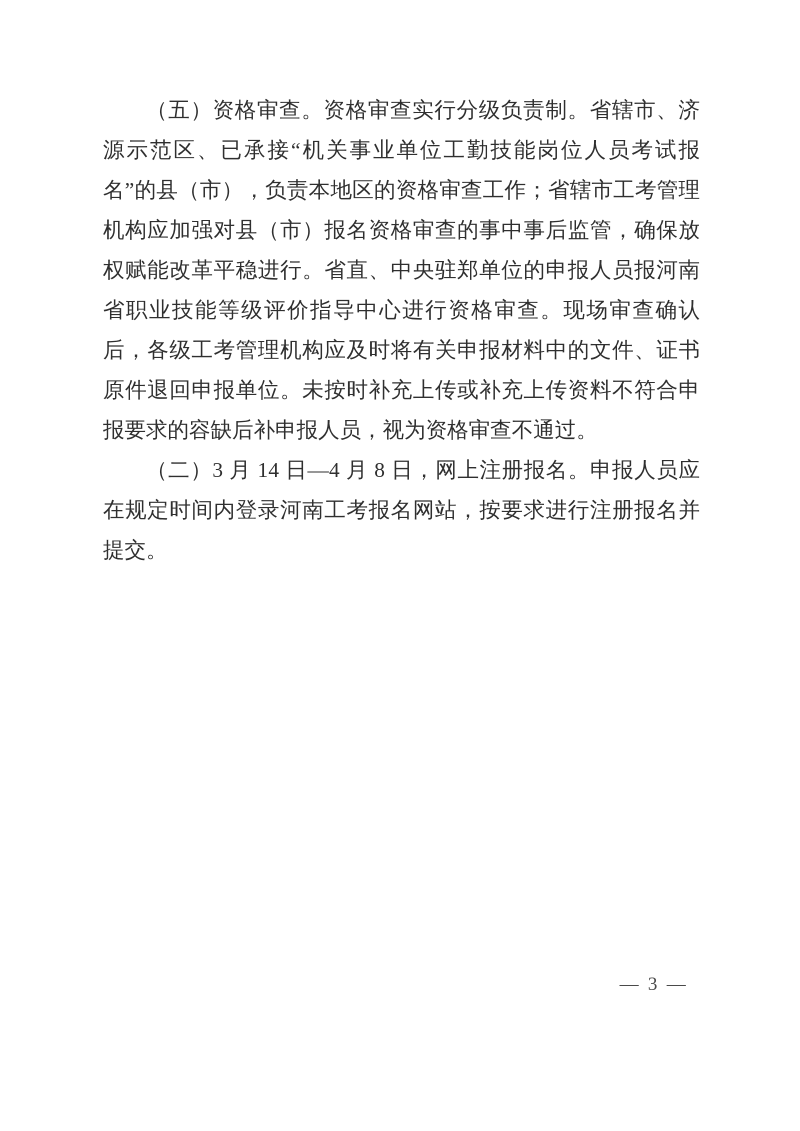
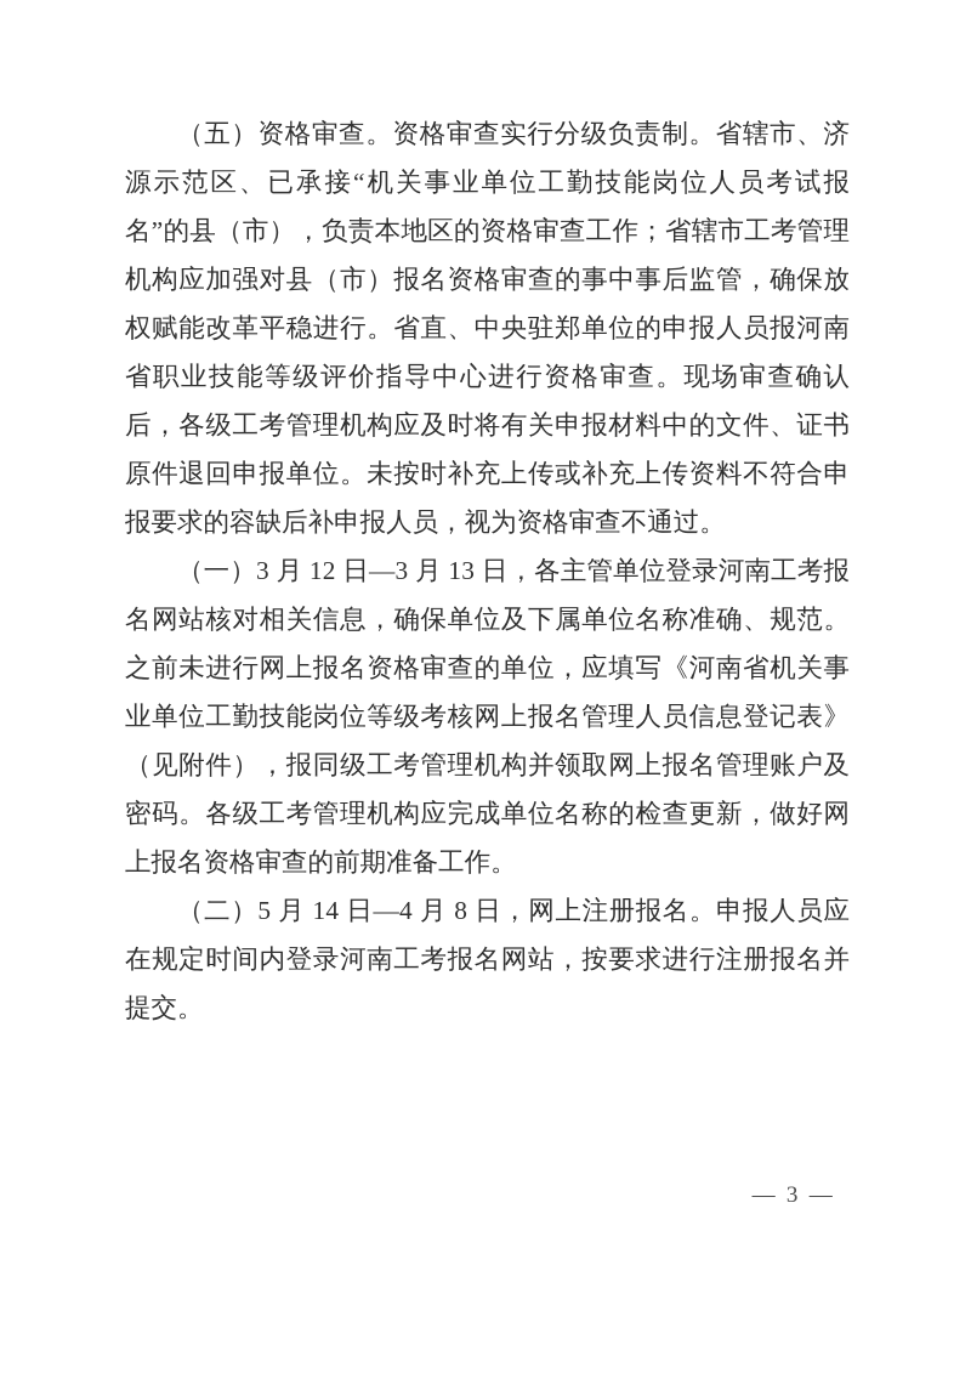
  （五）资格审查。资格审查实行分级负责制。省辖市、济源示范区、已承接“机关事业单位工勤技能岗位人员考试报名”的县（市），负责本地区的资格审查工作；省辖市工考管理机构应加强对县（市）报名资格审查的事中事后监管，确保放权赋能改革平稳进行。省直、中央驻郑单位的申报人员报河南省职业技能等级评价指导中心进行资格审查。现场审查确认后，各级工考管理机构应及时将有关申报材料中的文件、证书原件退回申报单位。未按时补充上传或补充上传资料不符合申报要求的容缺后补申报人员，视为资格审查不通过。
+ （一）3 月 12 日—3 月 13 日，各主管单位登录河南工考报名网站核对相关信息，确保单位及下属单位名称准确、规范。之前未进行网上报名资格审查的单位，应填写《河南省机关事业单位工勤技能岗位等级考核网上报名管理人员信息登记表》（见附件），报同级工考管理机构并领取网上报名管理账户及密码。各级工考管理机构应完成单位名称的检查更新，做好网上报名资格审查的前期准备工作。
- （二）3 月 14 日—4 月 8 日，网上注册报名。申报人员应在规定时间内登录河南工考报名网站，按要求进行注册报名并提交。
+ （二）5 月 14 日—4 月 8 日，网上注册报名。申报人员应在规定时间内登录河南工考报名网站，按要求进行注册报名并提交。
  — 3 —
